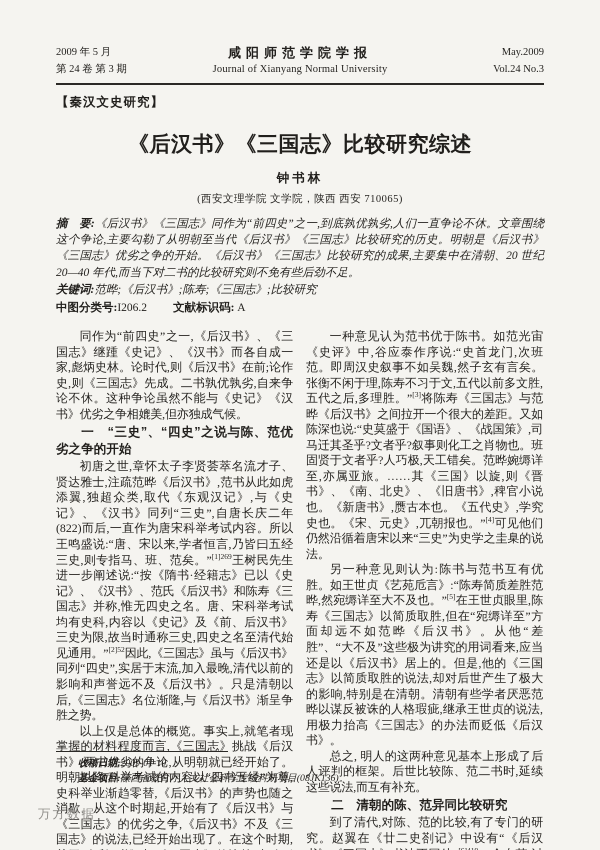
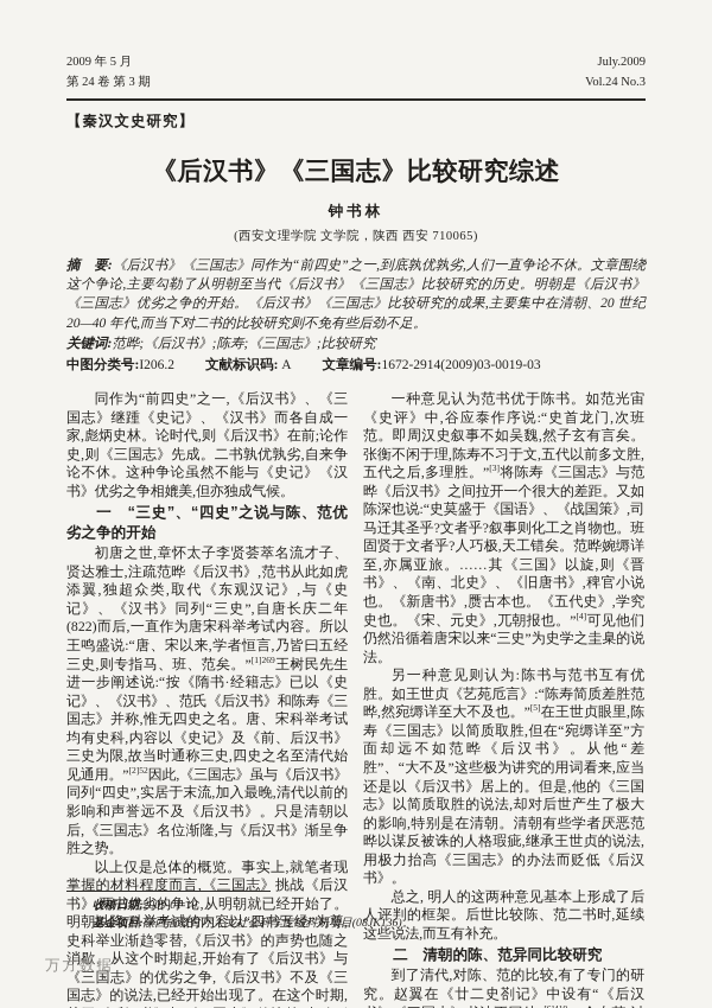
  2009 年 5 月
  第 24 卷 第 3 期
- 咸阳师范学院学报
- Journal of Xianyang Normal University
- May.2009
+ July.2009
  Vol.24 No.3
  【秦汉文史研究】
  《后汉书》《三国志》比较研究综述
  钟书林
  (西安文理学院 文学院，陕西 西安 710065)
  摘 要:《后汉书》《三国志》同作为“前四史”之一,到底孰优孰劣,人们一直争论不休。文章围绕这个争论,主要勾勒了从明朝至当代《后汉书》《三国志》比较研究的历史。明朝是《后汉书》《三国志》优劣之争的开始。《后汉书》《三国志》比较研究的成果,主要集中在清朝、20 世纪 20—40 年代,而当下对二书的比较研究则不免有些后劲不足。
  关键词:范晔;《后汉书》;陈寿;《三国志》;比较研究
  中图分类号:I206.2
  文献标识码: A
+ 文章编号:1672-2914(2009)03-0019-03
  同作为“前四史”之一,《后汉书》、《三国志》继踵《史记》、《汉书》而各自成一家,彪炳史林。论时代,则《后汉书》在前;论作史,则《三国志》先成。二书孰优孰劣,自来争论不休。这种争论虽然不能与《史记》《汉书》优劣之争相媲美,但亦独成气候。
  一 “三史”、“四史”之说与陈、范优劣之争的开始
  初唐之世,章怀太子李贤荟萃名流才子、贤达雅士,注疏范晔《后汉书》,范书从此如虎添翼,独超众类,取代《东观汉记》,与《史记》、《汉书》同列“三史”,自唐长庆二年(822)而后,一直作为唐宋科举考试内容。所以王鸣盛说:“唐、宋以来,学者恒言,乃皆曰五经三史,则专指马、班、范矣。”[1]269王树民先生进一步阐述说:“按《隋书·经籍志》已以《史记》、《汉书》、范氏《后汉书》和陈寿《三国志》并称,惟无四史之名。唐、宋科举考试均有史科,内容以《史记》及《前、后汉书》三史为限,故当时通称三史,四史之名至清代始见通用。”[2]52因此,《三国志》虽与《后汉书》同列“四史”,实居于末流,加入最晚,清代以前的影响和声誉远不及《后汉书》。只是清朝以后,《三国志》名位渐隆,与《后汉书》渐呈争胜之势。
  以上仅是总体的概览。事实上,就笔者现掌握的材料程度而言,《三国志》挑战《后汉书》,两书优劣的争论,从明朝就已经开始了。明朝以降,科举考试的内容以“四书五经”为尊,史科举业渐趋零替,《后汉书》的声势也随之消歇。从这个时期起,开始有了《后汉书》与《三国志》的优劣之争,《后汉书》不及《三国志》的说法,已经开始出现了。在这个时期,
  一种意见认为范书优于陈书。如范光宙《史评》中,谷应泰作序说:“史首龙门,次班范。即周汉史叙事不如吴魏,然子玄有言矣。张衡不闲于理,陈寿不习于文,五代以前多文胜,五代之后,多理胜。”[3]将陈寿《三国志》与范晔《后汉书》之间拉开一个很大的差距。又如陈深也说:“史莫盛于《国语》、《战国策》,司马迁其圣乎?文者乎?叙事则化工之肖物也。班固贤于文者乎?人巧极,天工错矣。范晔婉缛详至,亦属亚旅。……其《三国》以旋,则《晋书》、《南、北史》、《旧唐书》,稗官小说也。《新唐书》,赝古本也。《五代史》,学究史也。《宋、元史》,兀朝报也。”[4]可见他们仍然沿循着唐宋以来“三史”为史学之圭臬的说法。
  另一种意见则认为:陈书与范书互有优胜。如王世贞《艺苑卮言》:“陈寿简质差胜范晔,然宛缛详至大不及也。”[5]在王世贞眼里,陈寿《三国志》以简质取胜,但在“宛缛详至”方面却远不如范晔《后汉书》。从他“差胜”、“大不及”这些极为讲究的用词看来,应当还是以《后汉书》居上的。但是,他的《三国志》以简质取胜的说法,却对后世产生了极大的影响,特别是在清朝。清朝有些学者厌恶范晔以谋反被诛的人格瑕疵,继承王世贞的说法,用极力抬高《三国志》的办法而贬低《后汉书》。
  总之, 明人的这两种意见基本上形成了后人评判的框架。后世比较陈、范二书时,延续这些说法,而互有补充。
  二 清朝的陈、范异同比较研究
  收稿日期:2009-01-10
  基金项目:陕西省教育厅人文社会科学专项科研项目(08JK136)。
  万方数据
